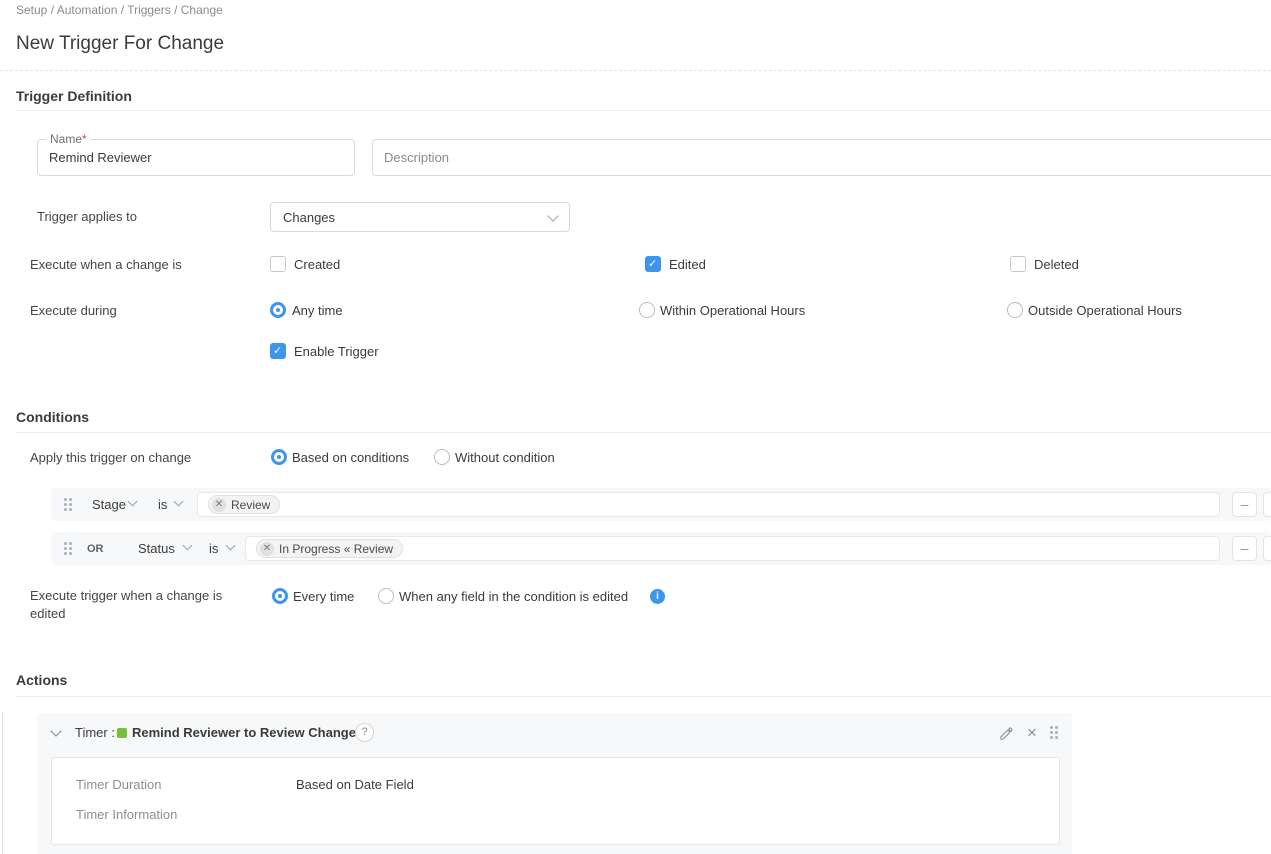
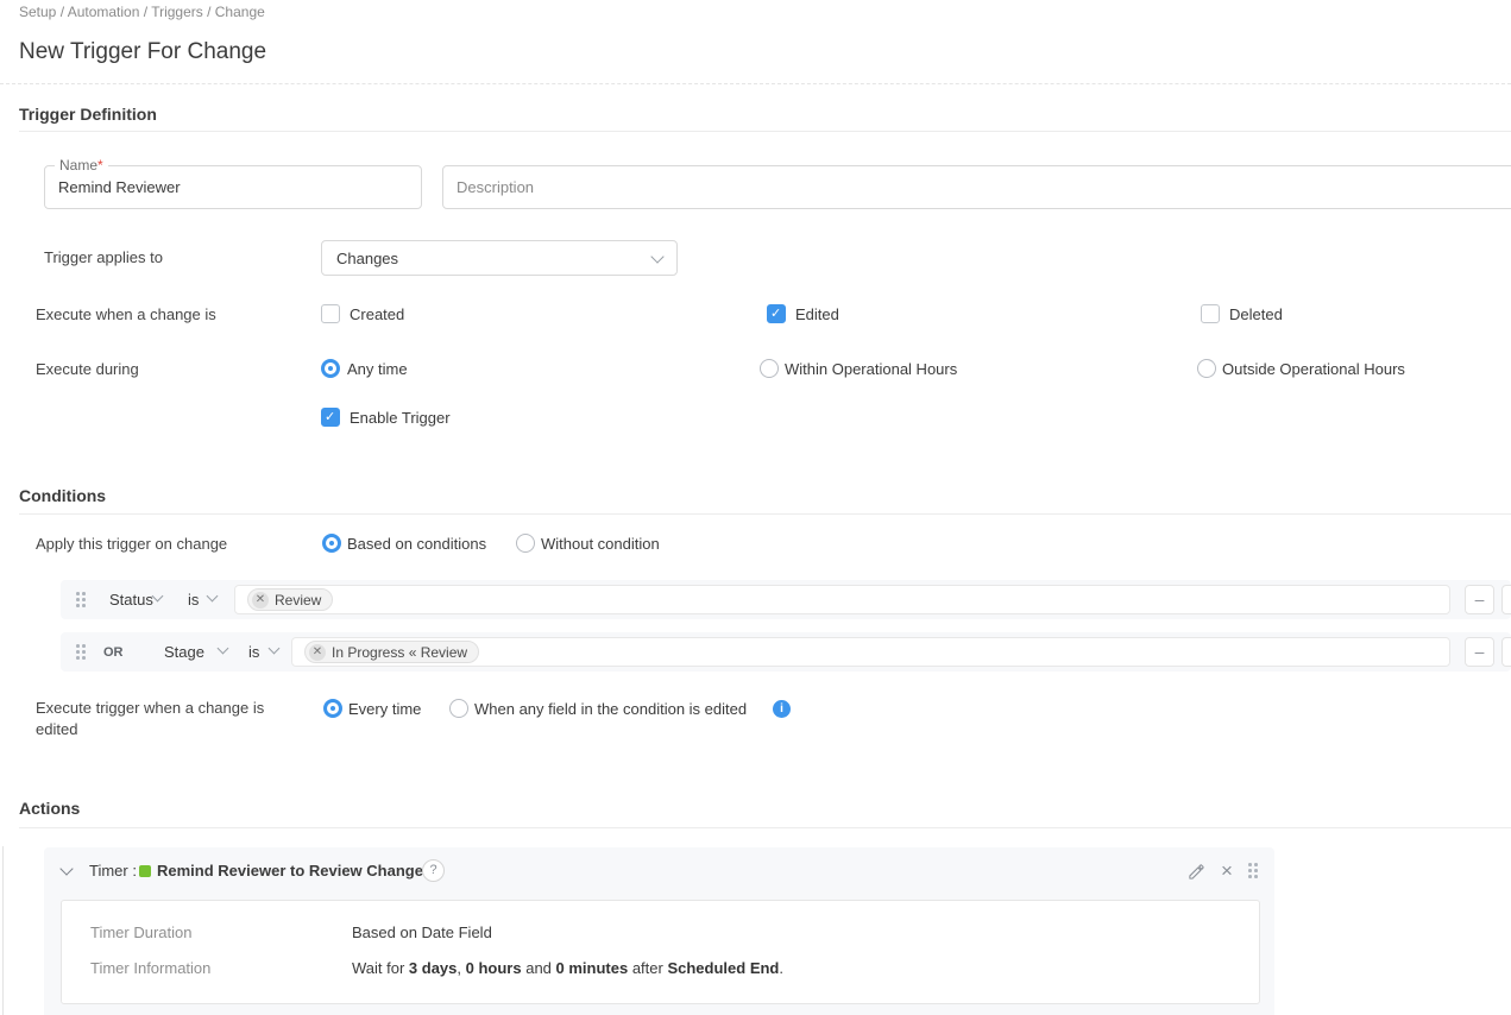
  Setup / Automation / Triggers / Change
  New Trigger For Change
  Trigger Definition
  Name*
  Remind Reviewer
  Description
  Trigger applies to
  Changes
  Execute when a change is
  Created
  Edited
  Deleted
  Execute during
  Any time
  Within Operational Hours
  Outside Operational Hours
  Enable Trigger
  Conditions
  Apply this trigger on change
  Based on conditions
  Without condition
- Stage
+ Status
  is
  ✕
  Review
  –
  OR
- Status
+ Stage
  is
  ✕
  In Progress « Review
  –
  Execute trigger when a change is
  edited
  Every time
  When any field in the condition is edited
  i
  Actions
  Timer :
  Remind Reviewer to Review Change
  ?
  ×
  Timer Duration
  Based on Date Field
  Timer Information
+ Wait for 3 days, 0 hours and 0 minutes after Scheduled End.
